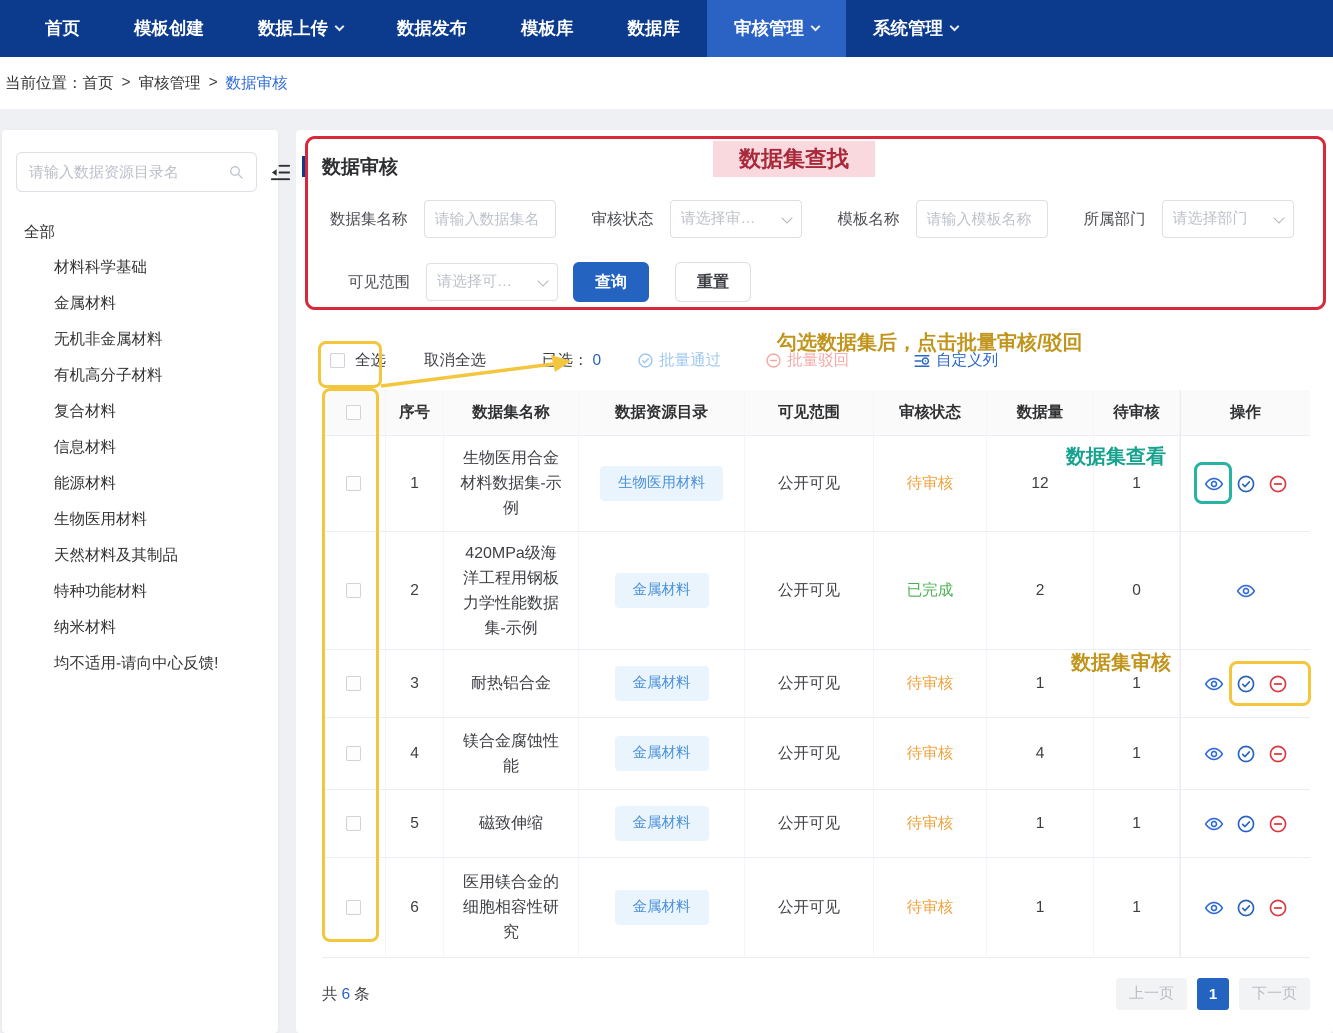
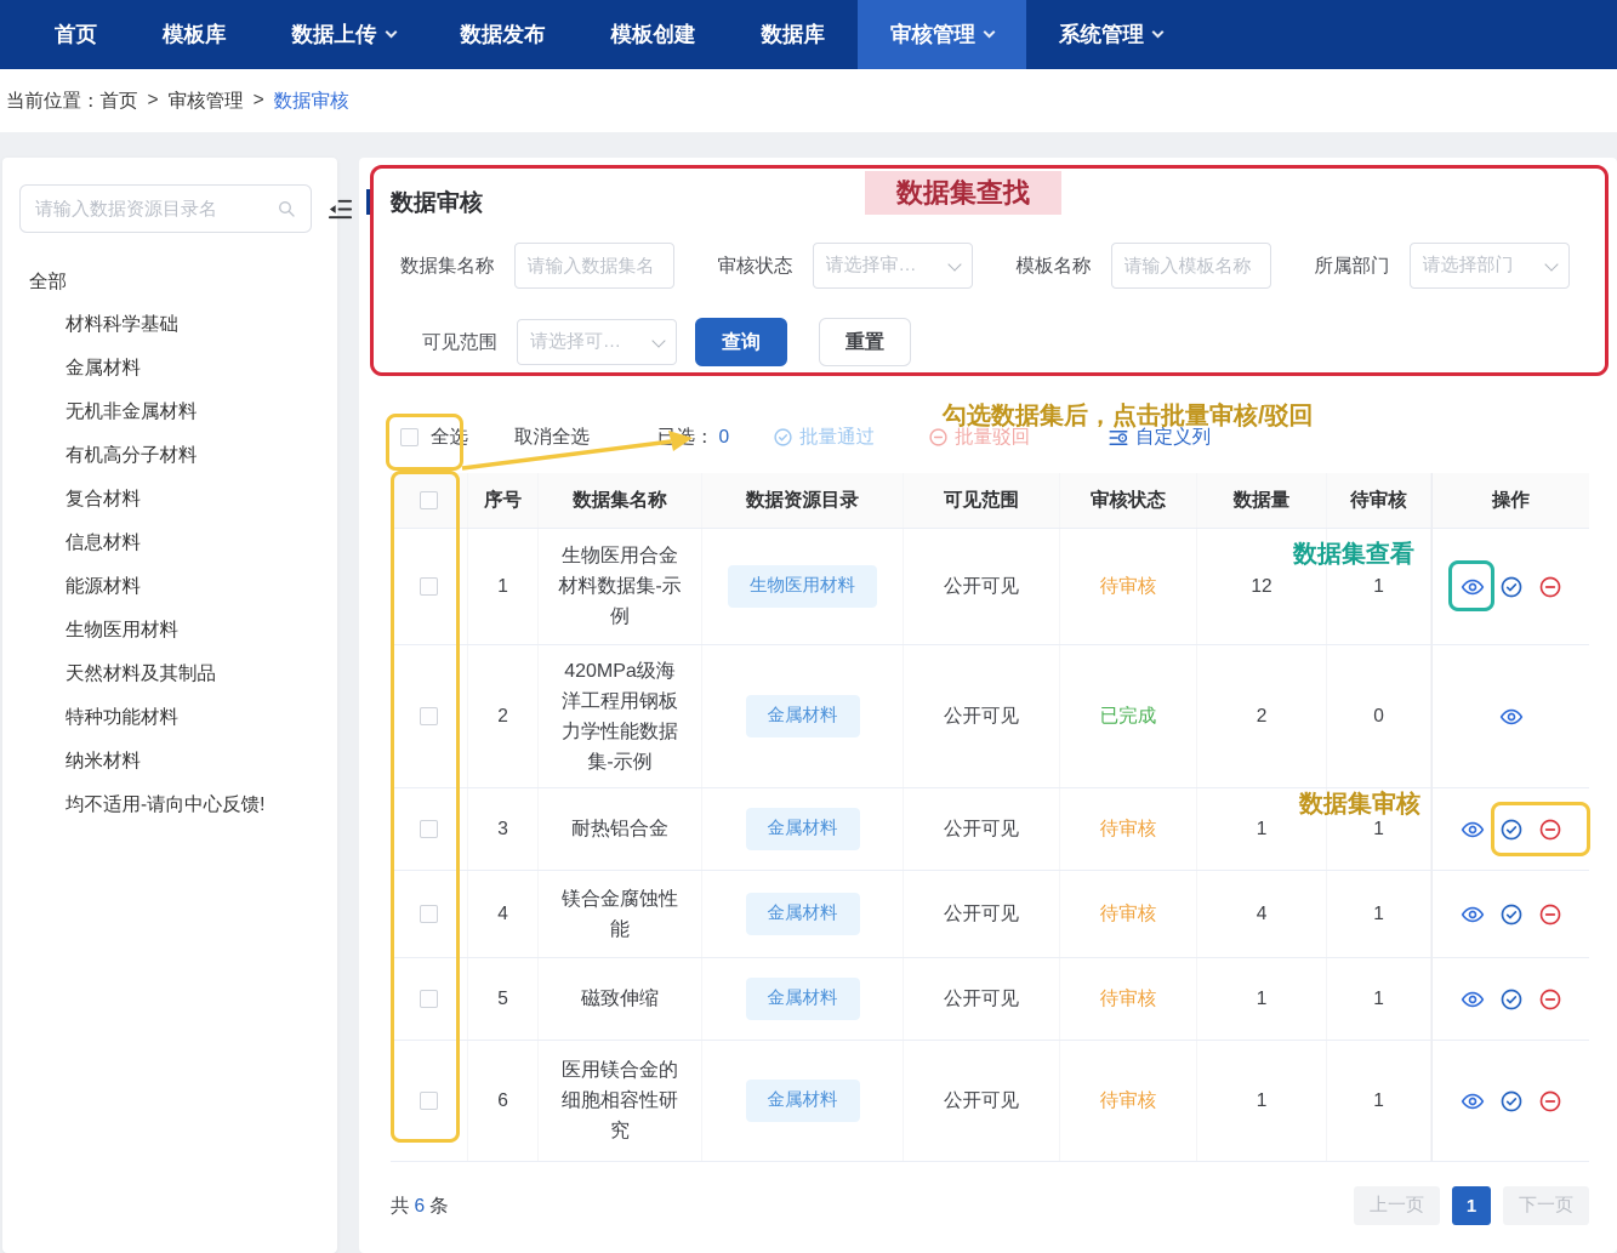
  首页
- 模板创建
+ 模板库
  数据上传
  数据发布
- 模板库
+ 模板创建
  数据库
  审核管理
  系统管理
  当前位置：
  首页
  >
  审核管理
  >
  数据审核
  请输入数据资源目录名
  全部
  材料科学基础
  金属材料
  无机非金属材料
  有机高分子材料
  复合材料
  信息材料
  能源材料
  生物医用材料
  天然材料及其制品
  特种功能材料
  纳米材料
  均不适用-请向中心反馈!
  数据审核
  数据集名称
  请输入数据集名
  审核状态
  请选择审…
  模板名称
  请输入模板名称
  所属部门
  请选择部门
  可见范围
  请选择可…
  查询
  重置
  全选
  取消全选
  已： 0
  批量通过
  批量驳回
  自定义列
  序号
  数据集名称
  数据资源目录
  可见范围
  审核状态
  数据量
  待审核
  操作
  1
  生物医用合金材料数据集-示例
  生物医用材料
  公开可见
  待审核
  12
  1
  2
  420MPa级海洋工程用钢板力学性能数据集-示例
  金属材料
  公开可见
  已完成
  2
  0
  3
  耐热铝合金
  金属材料
  公开可见
  待审核
  1
  1
  4
  镁合金腐蚀性能
  金属材料
  公开可见
  待审核
  4
  1
  5
  磁致伸缩
  金属材料
  公开可见
  待审核
  1
  1
  6
  医用镁合金的细胞相容性研究
  金属材料
  公开可见
  待审核
  1
  1
  共 6 条
  上一页
  1
  下一页
  数据集查找
  勾选数据集后，点击批量审核/驳回
  数据集查看
  数据集审核
